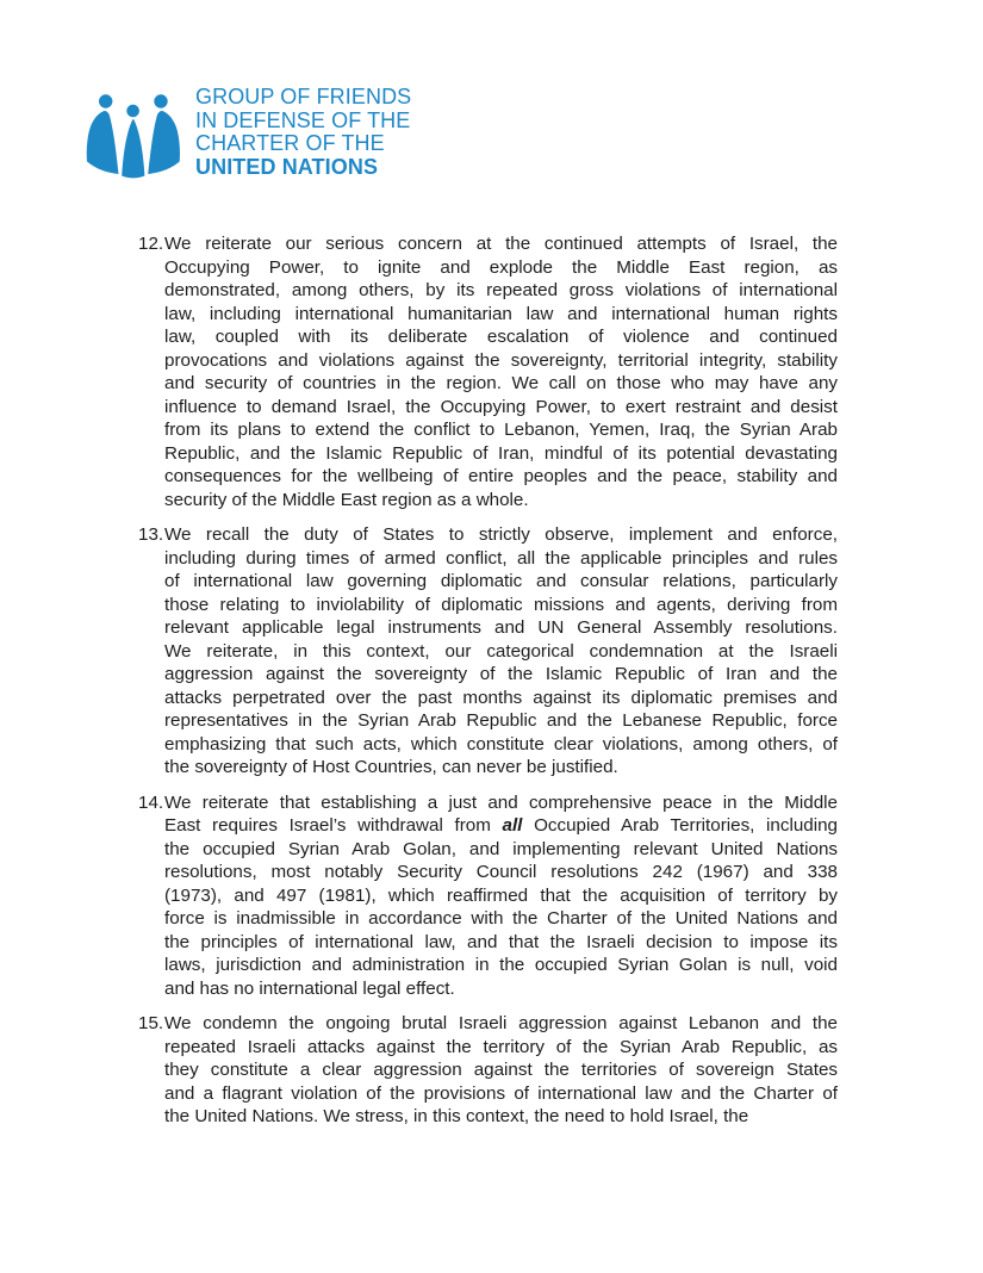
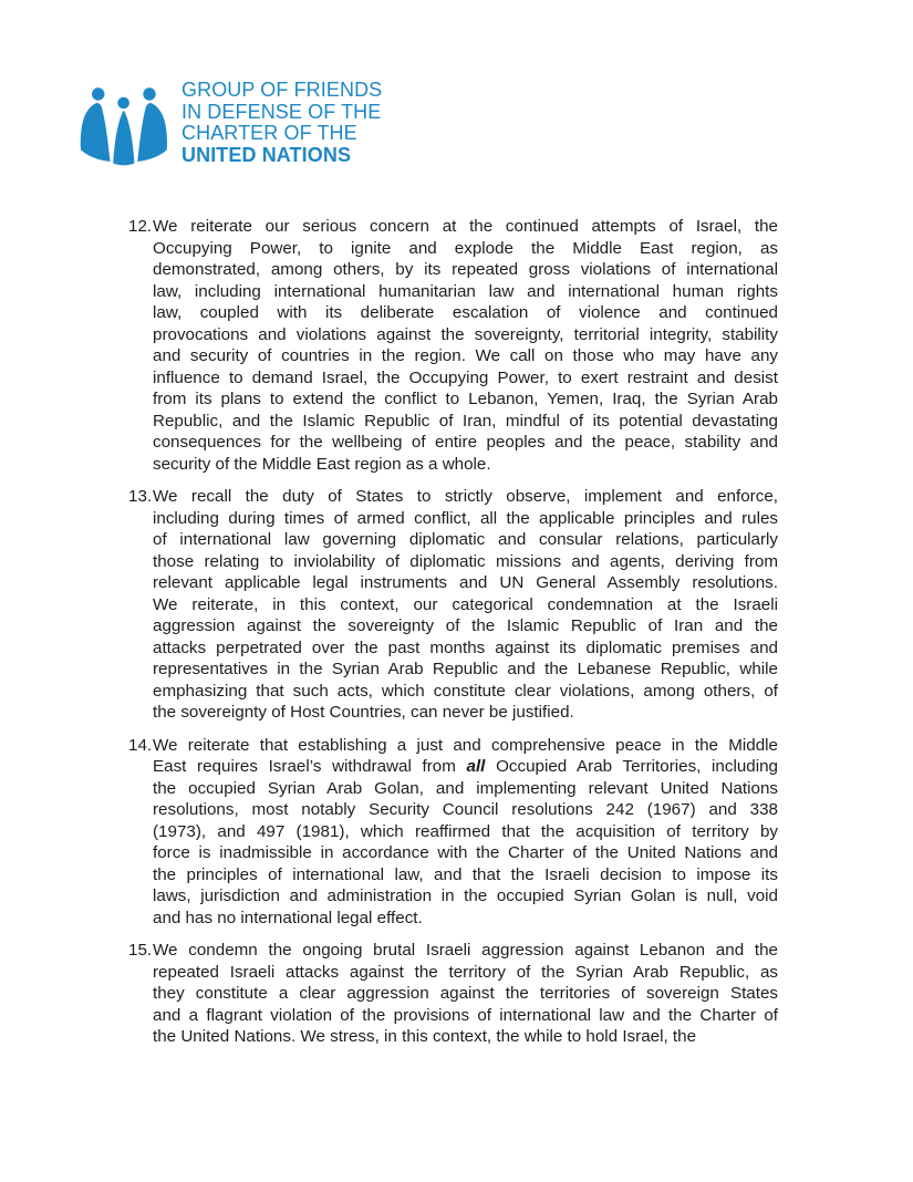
  GROUP OF FRIENDS
  IN DEFENSE OF THE
  CHARTER OF THE
  UNITED NATIONS
  12.
  We reiterate our serious concern at the continued attempts of Israel, the
  Occupying Power, to ignite and explode the Middle East region, as
  demonstrated, among others, by its repeated gross violations of international
  law, including international humanitarian law and international human rights
  law, coupled with its deliberate escalation of violence and continued
  provocations and violations against the sovereignty, territorial integrity, stability
  and security of countries in the region. We call on those who may have any
  influence to demand Israel, the Occupying Power, to exert restraint and desist
  from its plans to extend the conflict to Lebanon, Yemen, Iraq, the Syrian Arab
  Republic, and the Islamic Republic of Iran, mindful of its potential devastating
  consequences for the wellbeing of entire peoples and the peace, stability and
  security of the Middle East region as a whole.
  13.
  We recall the duty of States to strictly observe, implement and enforce,
  including during times of armed conflict, all the applicable principles and rules
  of international law governing diplomatic and consular relations, particularly
  those relating to inviolability of diplomatic missions and agents, deriving from
  relevant applicable legal instruments and UN General Assembly resolutions.
  We reiterate, in this context, our categorical condemnation at the Israeli
  aggression against the sovereignty of the Islamic Republic of Iran and the
  attacks perpetrated over the past months against its diplomatic premises and
- representatives in the Syrian Arab Republic and the Lebanese Republic, force
+ representatives in the Syrian Arab Republic and the Lebanese Republic, while
  emphasizing that such acts, which constitute clear violations, among others, of
  the sovereignty of Host Countries, can never be justified.
  14.
  We reiterate that establishing a just and comprehensive peace in the Middle
  East requires Israel’s withdrawal from all Occupied Arab Territories, including
  the occupied Syrian Arab Golan, and implementing relevant United Nations
  resolutions, most notably Security Council resolutions 242 (1967) and 338
  (1973), and 497 (1981), which reaffirmed that the acquisition of territory by
  force is inadmissible in accordance with the Charter of the United Nations and
  the principles of international law, and that the Israeli decision to impose its
  laws, jurisdiction and administration in the occupied Syrian Golan is null, void
  and has no international legal effect.
  15.
  We condemn the ongoing brutal Israeli aggression against Lebanon and the
  repeated Israeli attacks against the territory of the Syrian Arab Republic, as
  they constitute a clear aggression against the territories of sovereign States
  and a flagrant violation of the provisions of international law and the Charter of
- the United Nations. We stress, in this context, the need to hold Israel, the
+ the United Nations. We stress, in this context, the while to hold Israel, the
